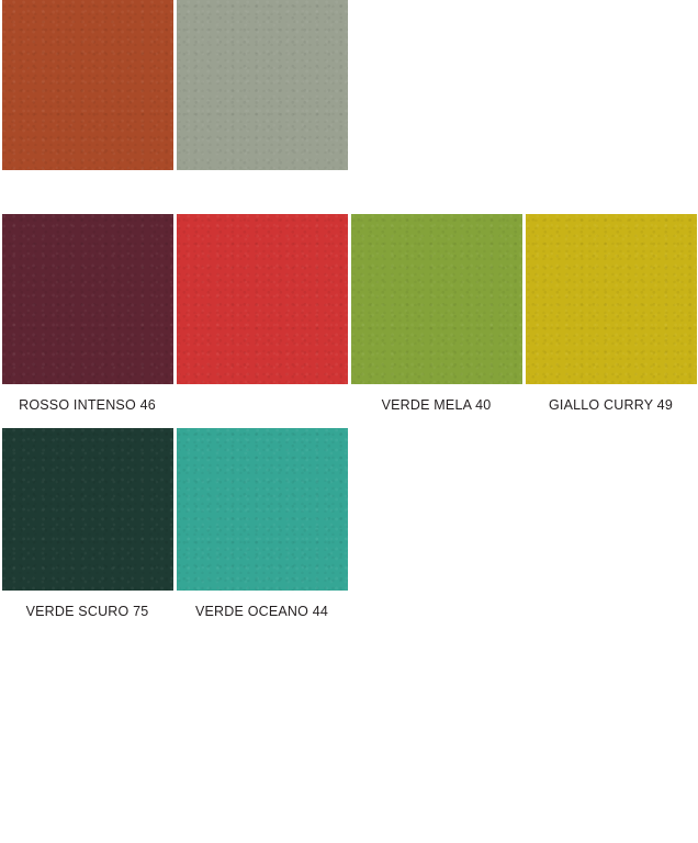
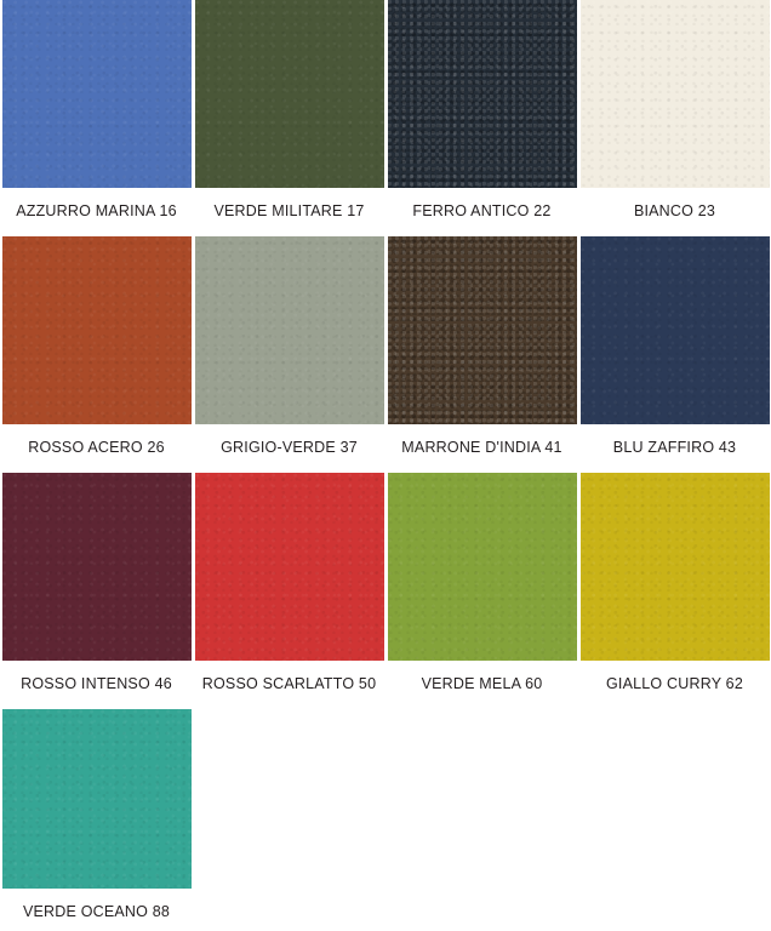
+ AZZURRO MARINA 16
+ VERDE MILITARE 17
+ FERRO ANTICO 22
+ BIANCO 23
+ ROSSO ACERO 26
+ GRIGIO-VERDE 37
+ MARRONE D'INDIA 41
+ BLU ZAFFIRO 43
  ROSSO INTENSO 46
+ ROSSO SCARLATTO 50
- VERDE MELA 40
+ VERDE MELA 60
- GIALLO CURRY 49
+ GIALLO CURRY 62
- VERDE SCURO 75
- VERDE OCEANO 44
+ VERDE OCEANO 88
